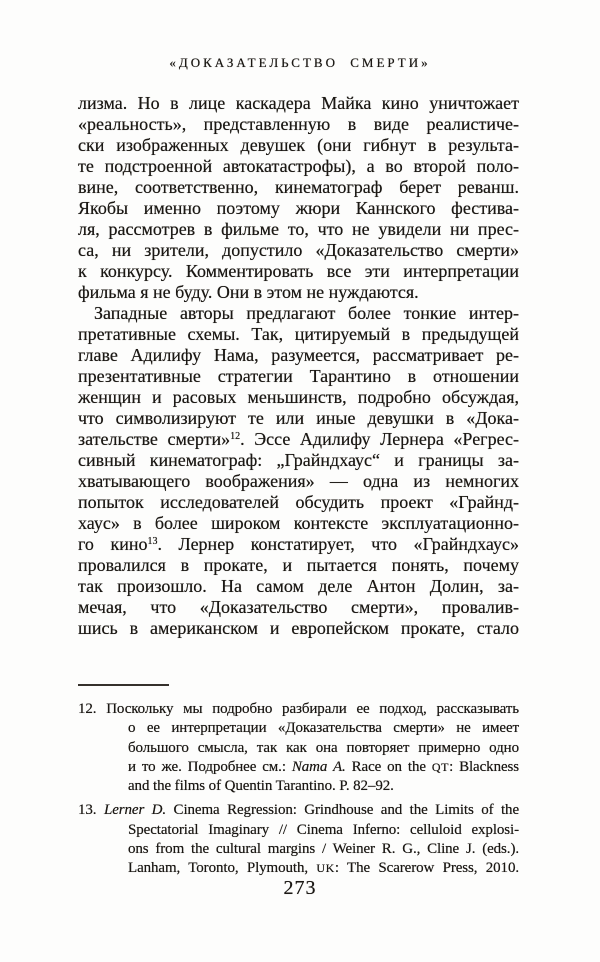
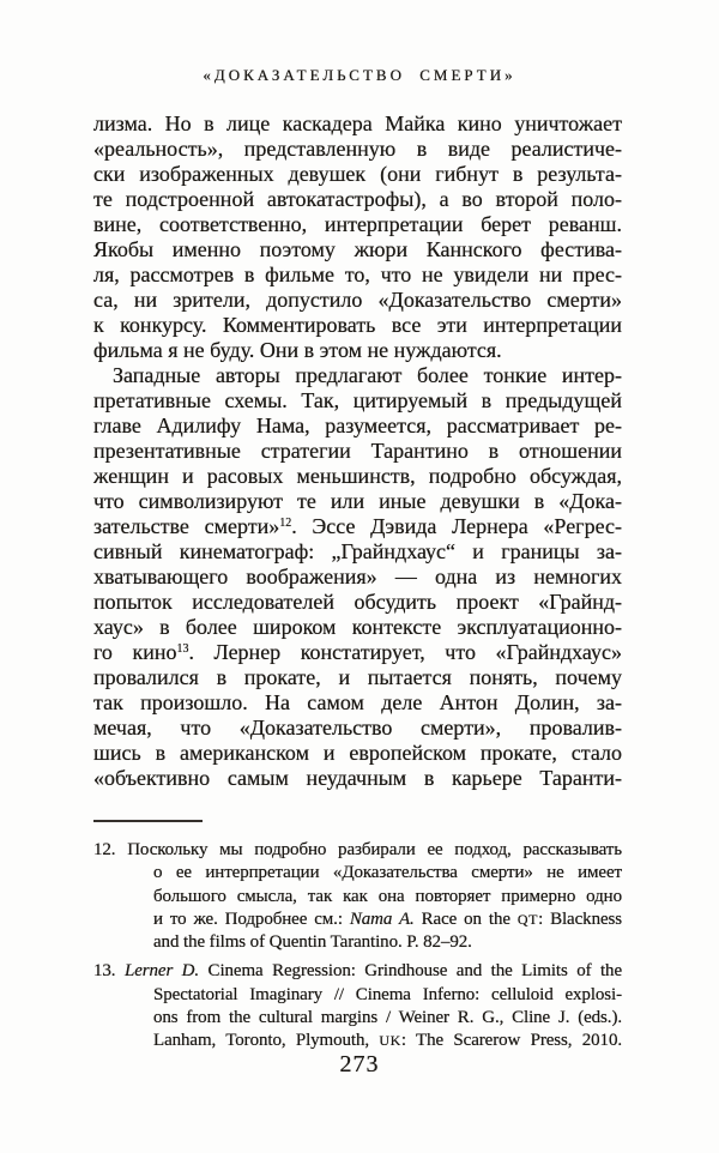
  «ДОКАЗАТЕЛЬСТВО СМЕРТИ»
  лизма. Но в лице каскадера Майка кино уничтожает
  «реальность», представленную в виде реалистиче-
  ски изображенных девушек (они гибнут в результа-
  те подстроенной автокатастрофы), а во второй поло-
- вине, соответственно, кинематограф берет реванш.
+ вине, соответственно, интерпретации берет реванш.
  Якобы именно поэтому жюри Каннского фестива-
  ля, рассмотрев в фильме то, что не увидели ни прес-
  са, ни зрители, допустило «Доказательство смерти»
  к конкурсу. Комментировать все эти интерпретации
  фильма я не буду. Они в этом не нуждаются.
  Западные авторы предлагают более тонкие интер-
  претативные схемы. Так, цитируемый в предыдущей
  главе Адилифу Нама, разумеется, рассматривает ре-
  презентативные стратегии Тарантино в отношении
  женщин и расовых меньшинств, подробно обсуждая,
  что символизируют те или иные девушки в «Дока-
- зательстве смерти»12. Эссе Адилифу Лернера «Регрес-
+ зательстве смерти»12. Эссе Дэвида Лернера «Регрес-
  сивный кинематограф: „Грайндхаус“ и границы за-
  хватывающего воображения» — одна из немногих
  попыток исследователей обсудить проект «Грайнд-
  хаус» в более широком контексте эксплуатационно-
  го кино13. Лернер констатирует, что «Грайндхаус»
  провалился в прокате, и пытается понять, почему
  так произошло. На самом деле Антон Долин, за-
  мечая, что «Доказательство смерти», провалив-
  шись в американском и европейском прокате, стало
+ «объективно самым неудачным в карьере Таранти-
  12. Поскольку мы подробно разбирали ее подход, рассказывать
  о ее интерпретации «Доказательства смерти» не имеет
  большого смысла, так как она повторяет примерно одно
  и то же. Подробнее см.: Nama A. Race on the QT: Blackness
  and the films of Quentin Tarantino. P. 82–92.
  13. Lerner D. Cinema Regression: Grindhouse and the Limits of the
  Spectatorial Imaginary // Cinema Inferno: celluloid explosi-
  ons from the cultural margins / Weiner R. G., Cline J. (eds.).
  Lanham, Toronto, Plymouth, UK: The Scarerow Press, 2010.
  273
